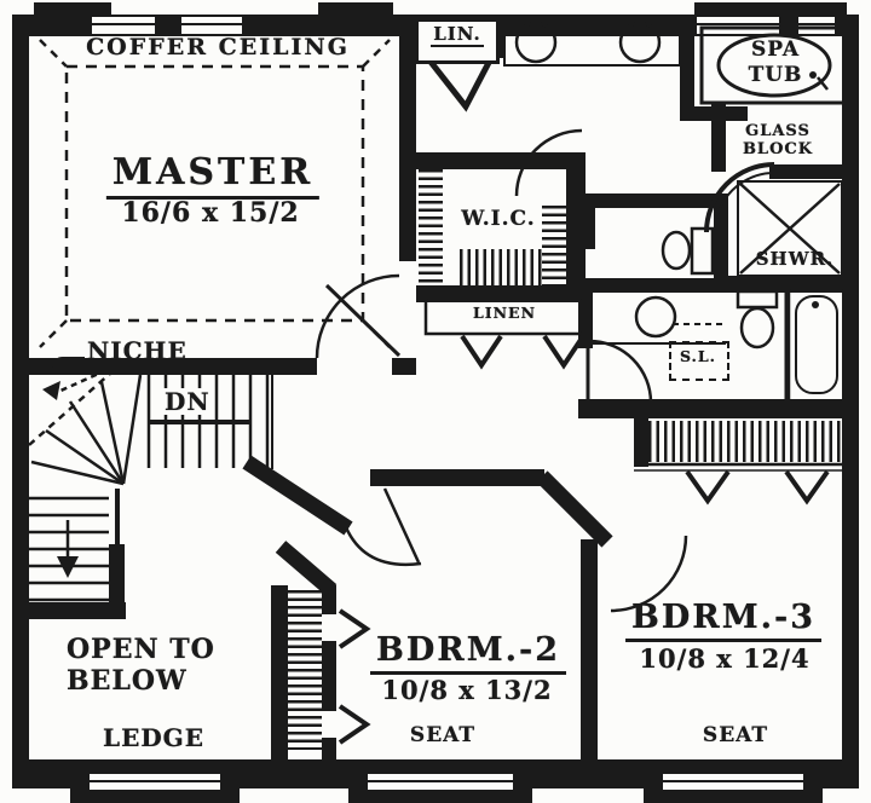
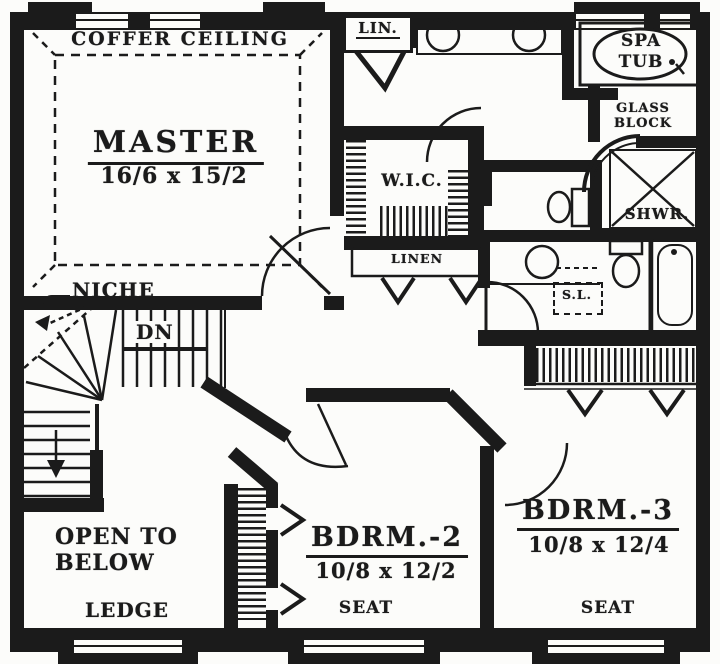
  COFFER CEILING
  MASTER
  16/6 x 15/2
  NICHE
  DN
  LIN.
  W.I.C.
  LINEN
  SPA
  TUB
  GLASS
  BLOCK
  SHWR.
  S.L.
  OPEN TO
  BELOW
  LEDGE
  BDRM.-2
- 10/8 x 13/2
+ 10/8 x 12/2
  SEAT
  BDRM.-3
  10/8 x 12/4
  SEAT
